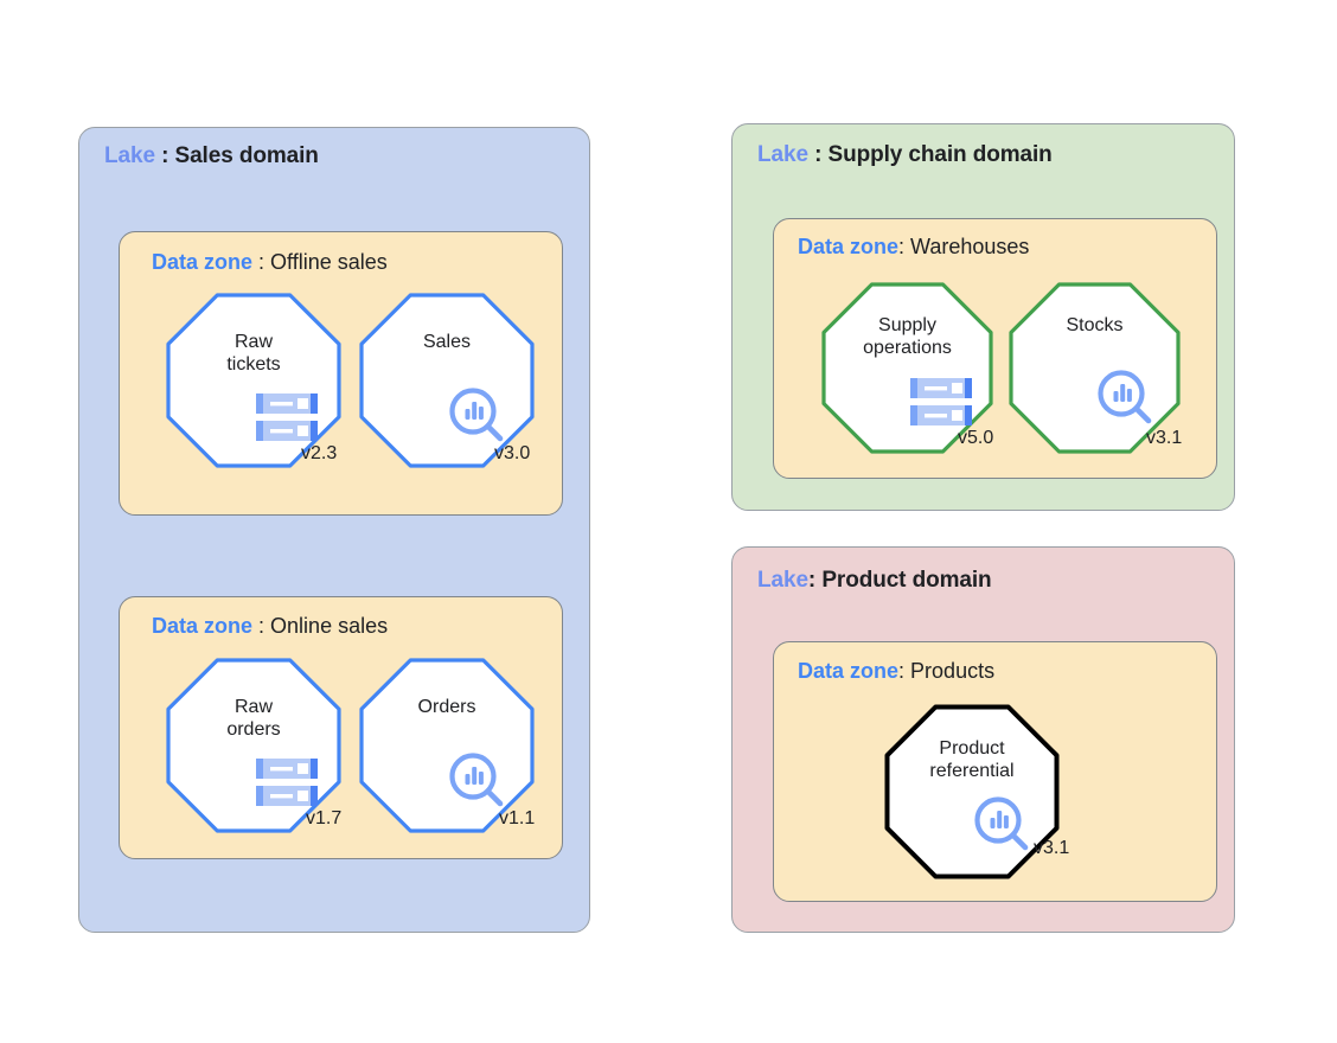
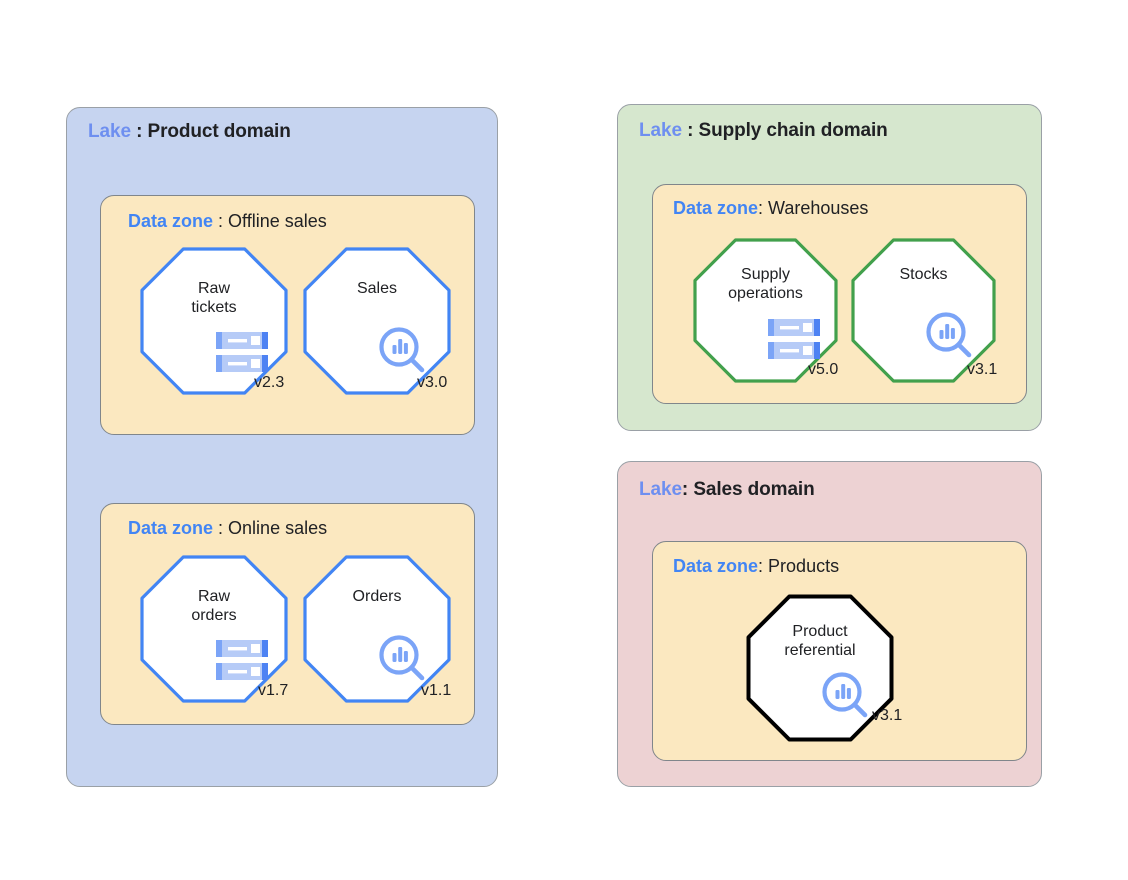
- Lake : Sales domain
+ Lake : Product domain
  Data zone : Offline sales
  Raw
  tickets
  v2.3
  Sales
  v3.0
  Data zone : Online sales
  Raw
  orders
  v1.7
  Orders
  v1.1
  Lake : Supply chain domain
  Data zone: Warehouses
  Supply
  operations
  v5.0
  Stocks
  v3.1
- Lake: Product domain
+ Lake: Sales domain
  Data zone: Products
  Product
  referential
  v3.1
